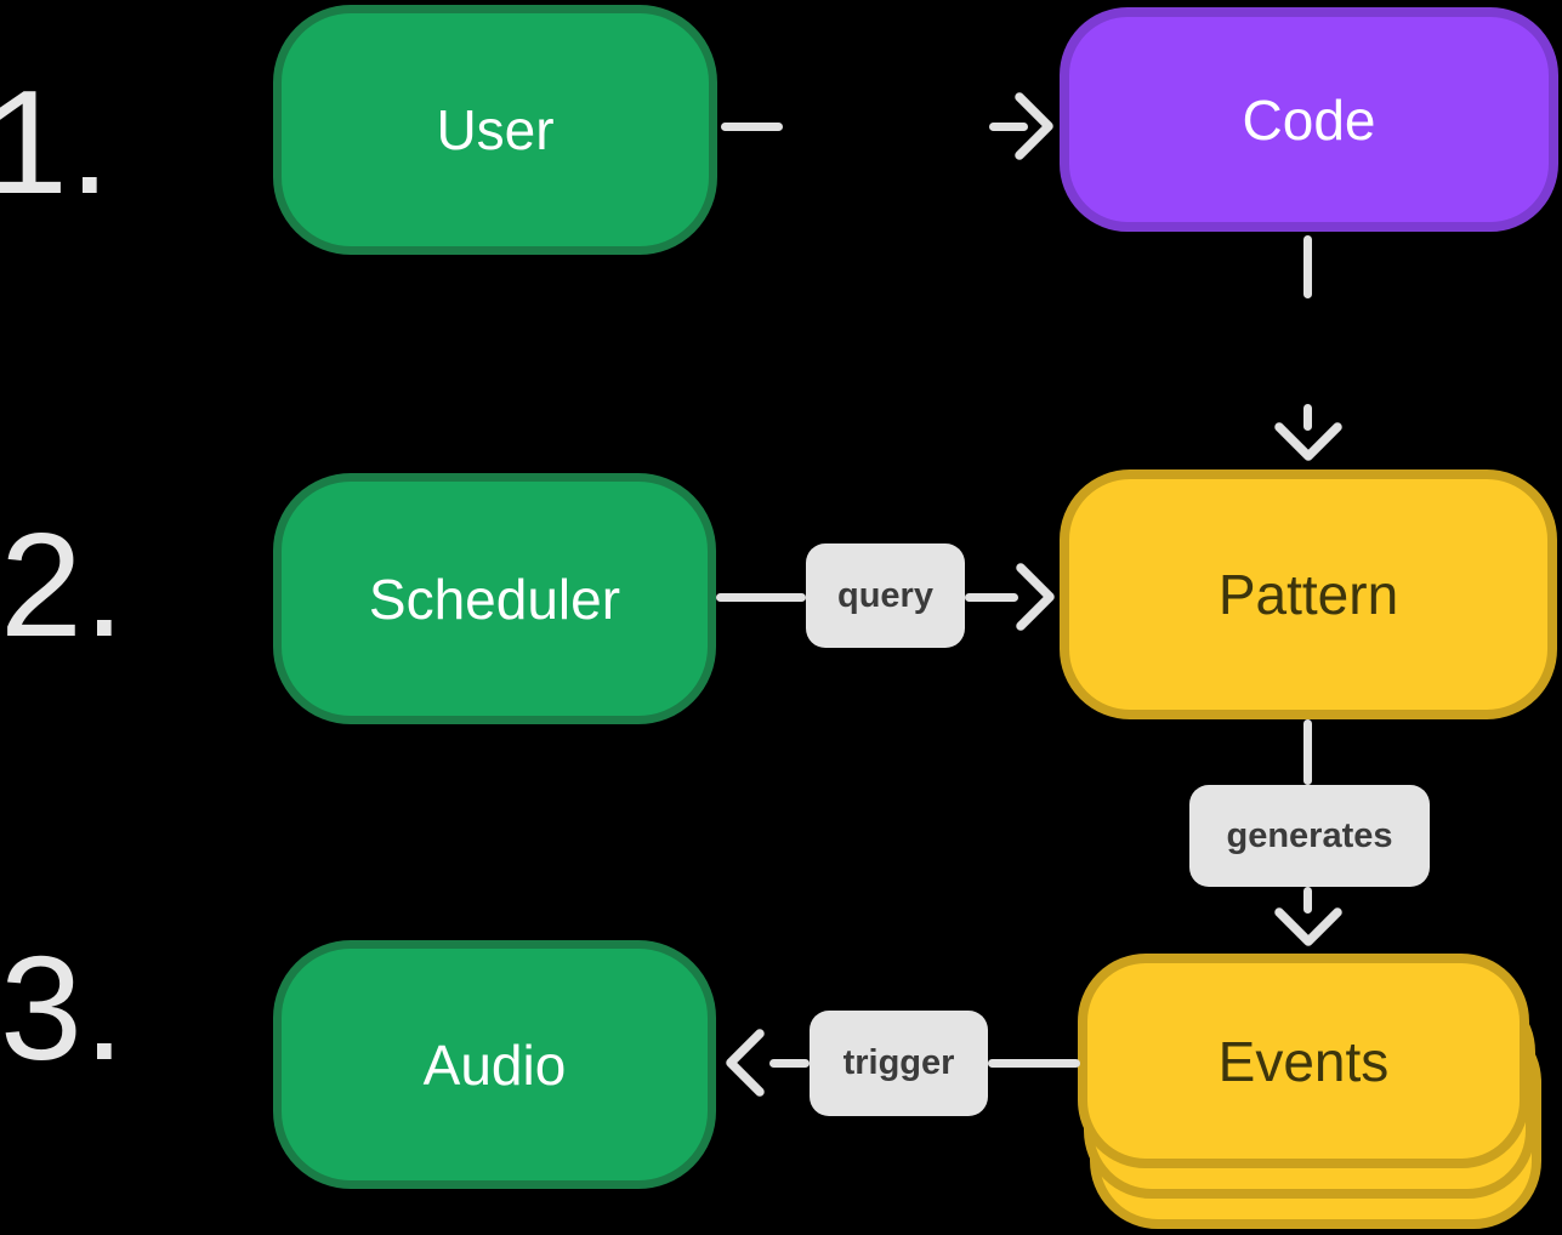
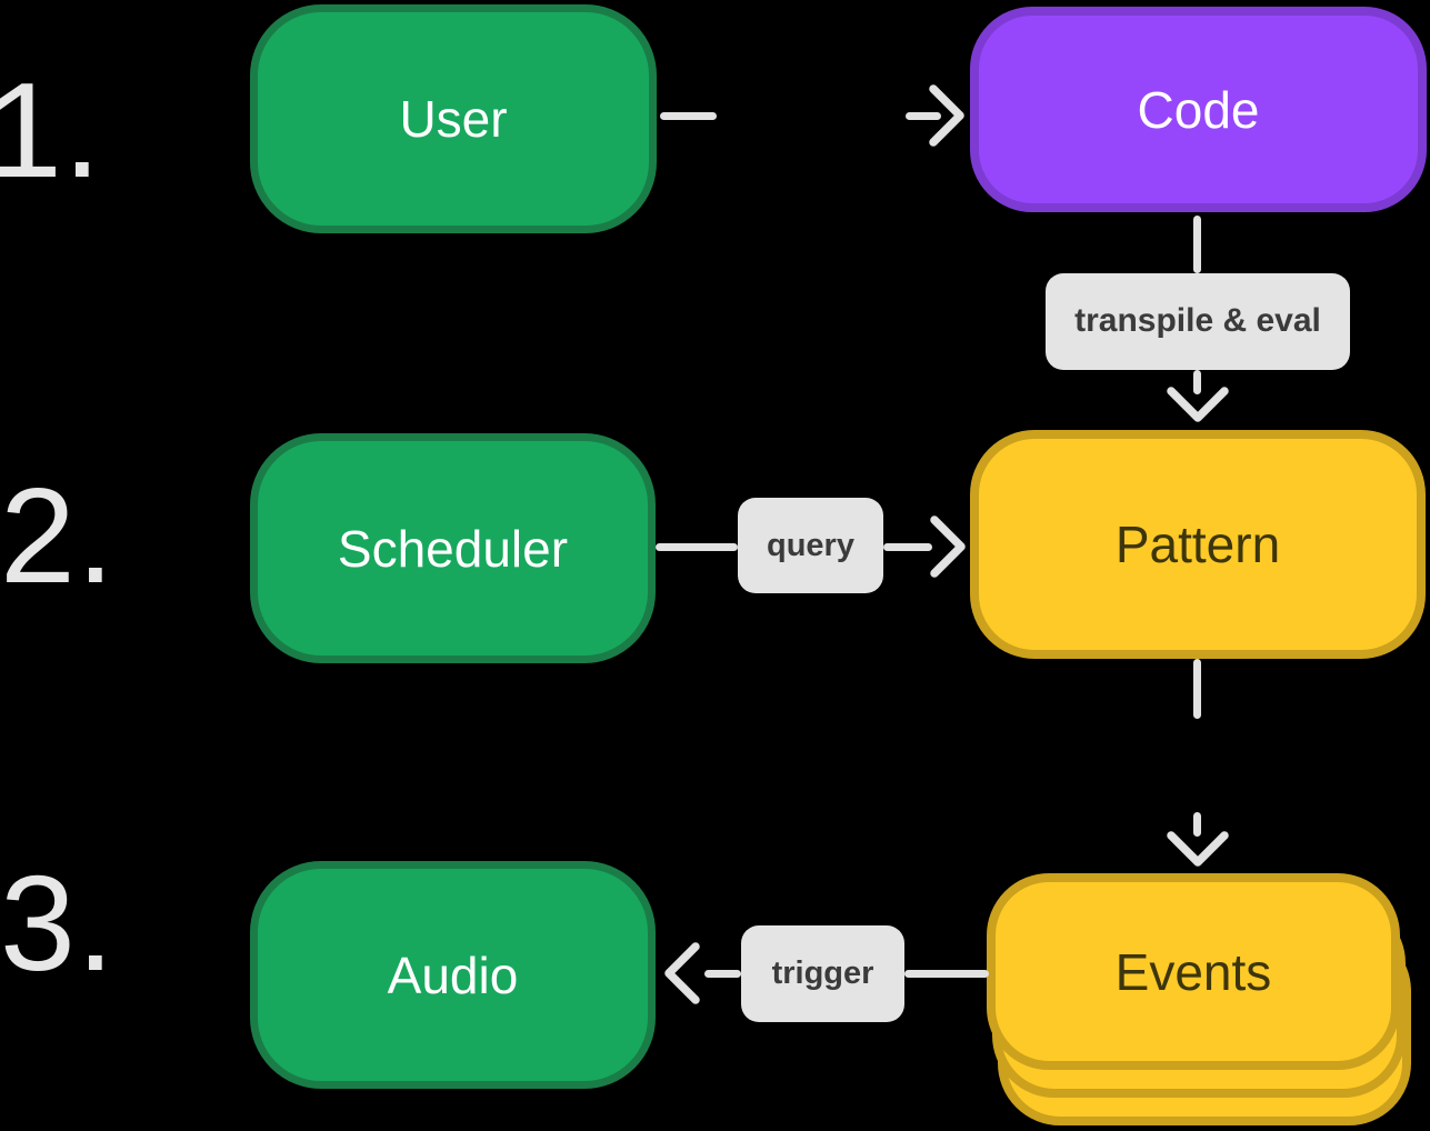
  1.
  2.
  3.
  User
  Code
  Scheduler
  Pattern
  Audio
  Events
+ transpile & eval
  query
- generates
  trigger
